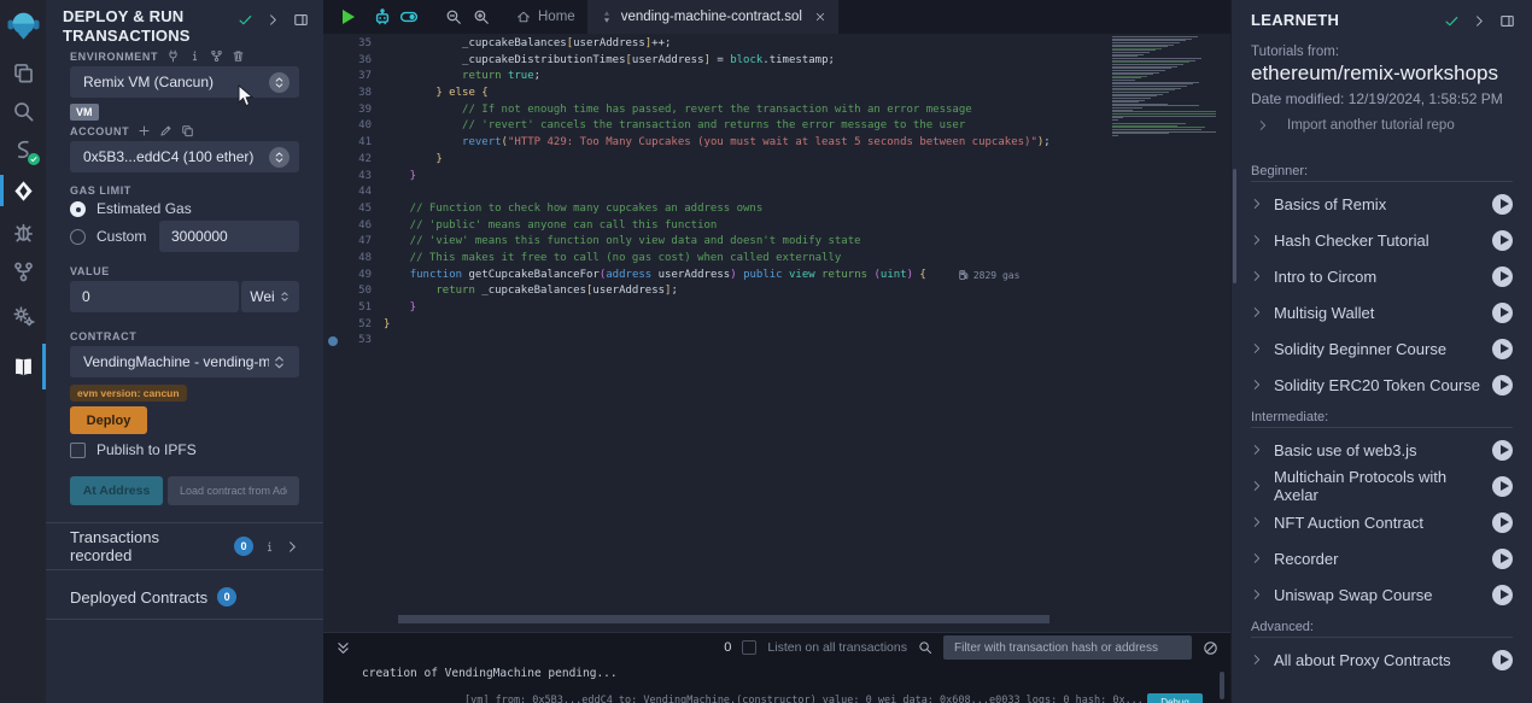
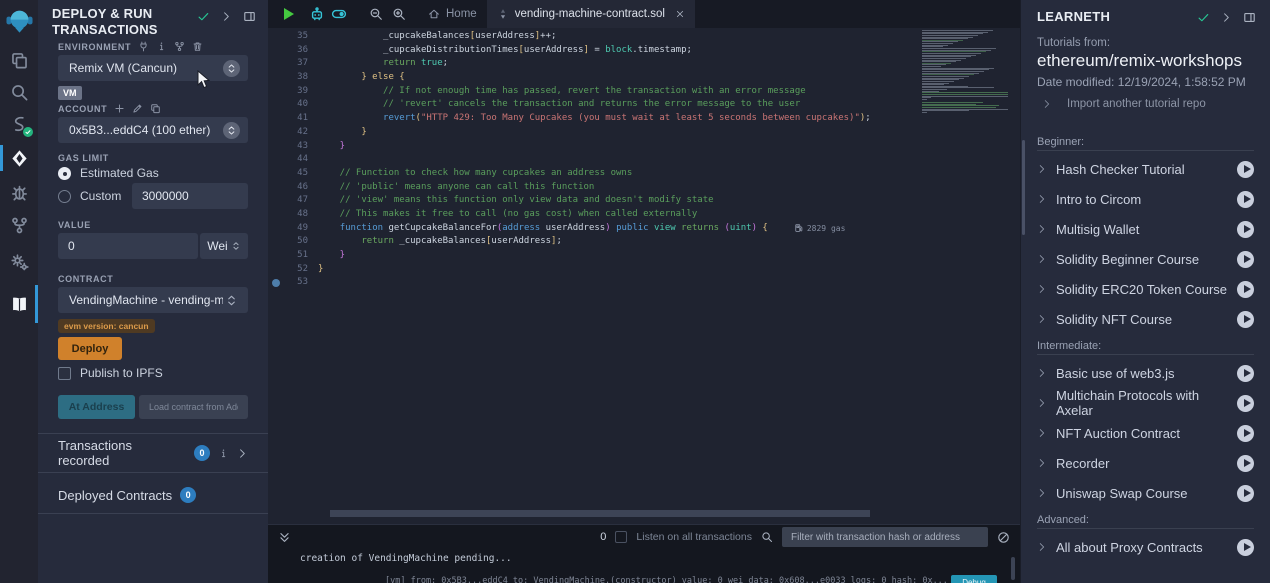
  DEPLOY & RUN TRANSACTIONS
  ENVIRONMENT
  Remix VM (Cancun)
  VM
  ACCOUNT
  0x5B3...eddC4 (100 ether)
  GAS LIMIT
  Estimated Gas
  Custom
  3000000
  VALUE
  0
  Wei
  CONTRACT
  VendingMachine - vending-m
  evm version: cancun
  Deploy
  Publish to IPFS
  At Address
  Load contract from Ad
  Transactions recorded
  0
  Deployed Contracts
  0
  Home
  vending-machine-contract.sol
  35
  _cupcakeBalances[userAddress]++;
  36
  _cupcakeDistributionTimes[userAddress] = block.timestamp;
  37
  return true;
  38
  } else {
  39
  // If not enough time has passed, revert the transaction with an error message
  40
  // 'revert' cancels the transaction and returns the error message to the user
  41
  revert("HTTP 429: Too Many Cupcakes (you must wait at least 5 seconds between cupcakes)");
  42
  }
  43
  }
  44
  45
  // Function to check how many cupcakes an address owns
  46
  // 'public' means anyone can call this function
  47
  // 'view' means this function only view data and doesn't modify state
  48
  // This makes it free to call (no gas cost) when called externally
  49
  function getCupcakeBalanceFor(address userAddress) public view returns (uint) {
  2829 gas
  50
  return _cupcakeBalances[userAddress];
  51
  }
  52
  }
  53
  0
  Listen on all transactions
  Filter with transaction hash or address
  creation of VendingMachine pending...
  [vm] from: 0x5B3...eddC4 to: VendingMachine.(constructor) value: 0 wei data: 0x608...e0033 logs: 0 hash: 0x...
  Debug
  LEARNETH
  Tutorials from:
  ethereum/remix-workshops
  Date modified: 12/19/2024, 1:58:52 PM
  Import another tutorial repo
  Beginner:
- Basics of Remix
  Hash Checker Tutorial
  Intro to Circom
  Multisig Wallet
  Solidity Beginner Course
  Solidity ERC20 Token Course
+ Solidity NFT Course
  Intermediate:
  Basic use of web3.js
  Multichain Protocols with Axelar
  NFT Auction Contract
  Recorder
  Uniswap Swap Course
  Advanced:
  All about Proxy Contracts
